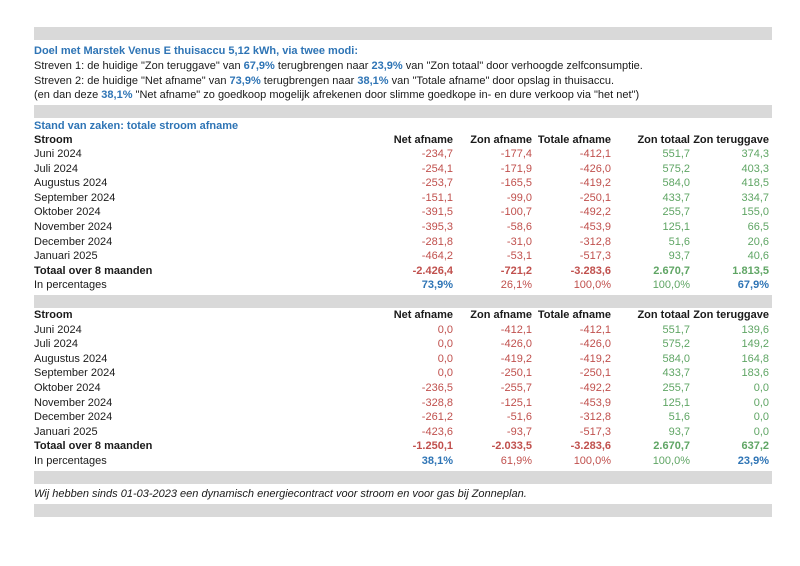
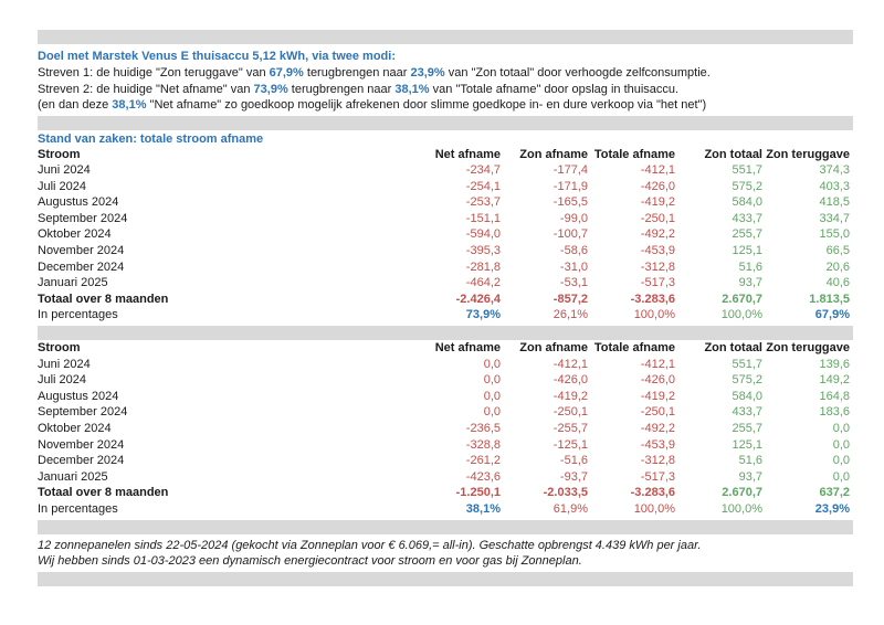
  Doel met Marstek Venus E thuisaccu 5,12 kWh, via twee modi:
  Streven 1: de huidige "Zon teruggave" van 67,9% terugbrengen naar 23,9% van "Zon totaal" door verhoogde zelfconsumptie.
  Streven 2: de huidige "Net afname" van 73,9% terugbrengen naar 38,1% van "Totale afname" door opslag in thuisaccu.
  (en dan deze 38,1% "Net afname" zo goedkoop mogelijk afrekenen door slimme goedkope in- en dure verkoop via "het net")
  Stand van zaken: totale stroom afname
  Stroom
  Net afname
  Zon afname
  Totale afname
  Zon totaal
  Zon teruggave
  Juni 2024
  -234,7
  -177,4
  -412,1
  551,7
  374,3
  Juli 2024
  -254,1
  -171,9
  -426,0
  575,2
  403,3
  Augustus 2024
  -253,7
  -165,5
  -419,2
  584,0
  418,5
  September 2024
  -151,1
  -99,0
  -250,1
  433,7
  334,7
  Oktober 2024
- -391,5
+ -594,0
  -100,7
  -492,2
  255,7
  155,0
  November 2024
  -395,3
  -58,6
  -453,9
  125,1
  66,5
  December 2024
  -281,8
  -31,0
  -312,8
  51,6
  20,6
  Januari 2025
  -464,2
  -53,1
  -517,3
  93,7
  40,6
  Totaal over 8 maanden
  -2.426,4
- -721,2
+ -857,2
  -3.283,6
  2.670,7
  1.813,5
  In percentages
  73,9%
  26,1%
  100,0%
  100,0%
  67,9%
  Stroom
  Net afname
  Zon afname
  Totale afname
  Zon totaal
  Zon teruggave
  Juni 2024
  0,0
  -412,1
  -412,1
  551,7
  139,6
  Juli 2024
  0,0
  -426,0
  -426,0
  575,2
  149,2
  Augustus 2024
  0,0
  -419,2
  -419,2
  584,0
  164,8
  September 2024
  0,0
  -250,1
  -250,1
  433,7
  183,6
  Oktober 2024
  -236,5
  -255,7
  -492,2
  255,7
  0,0
  November 2024
  -328,8
  -125,1
  -453,9
  125,1
  0,0
  December 2024
  -261,2
  -51,6
  -312,8
  51,6
  0,0
  Januari 2025
  -423,6
  -93,7
  -517,3
  93,7
  0,0
  Totaal over 8 maanden
  -1.250,1
  -2.033,5
  -3.283,6
  2.670,7
  637,2
  In percentages
  38,1%
  61,9%
  100,0%
  100,0%
  23,9%
+ 12 zonnepanelen sinds 22-05-2024 (gekocht via Zonneplan voor € 6.069,= all-in). Geschatte opbrengst 4.439 kWh per jaar.
  Wij hebben sinds 01-03-2023 een dynamisch energiecontract voor stroom en voor gas bij Zonneplan.
